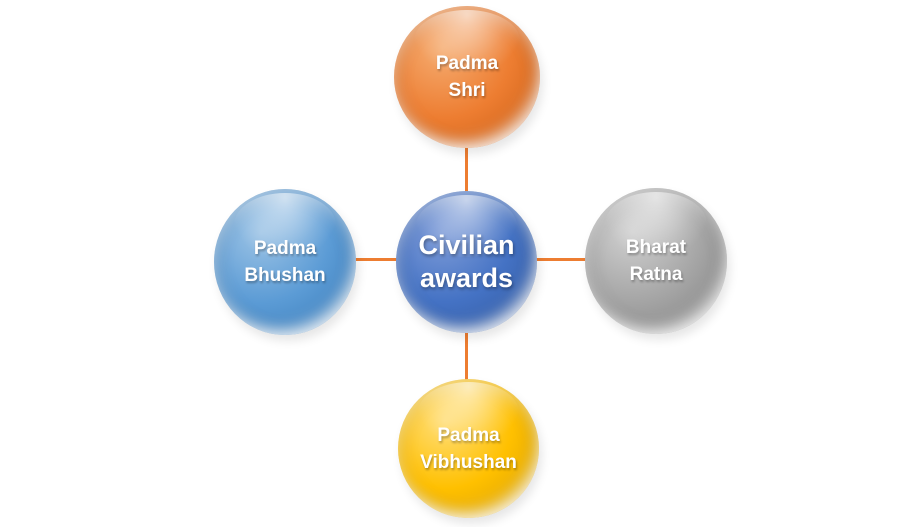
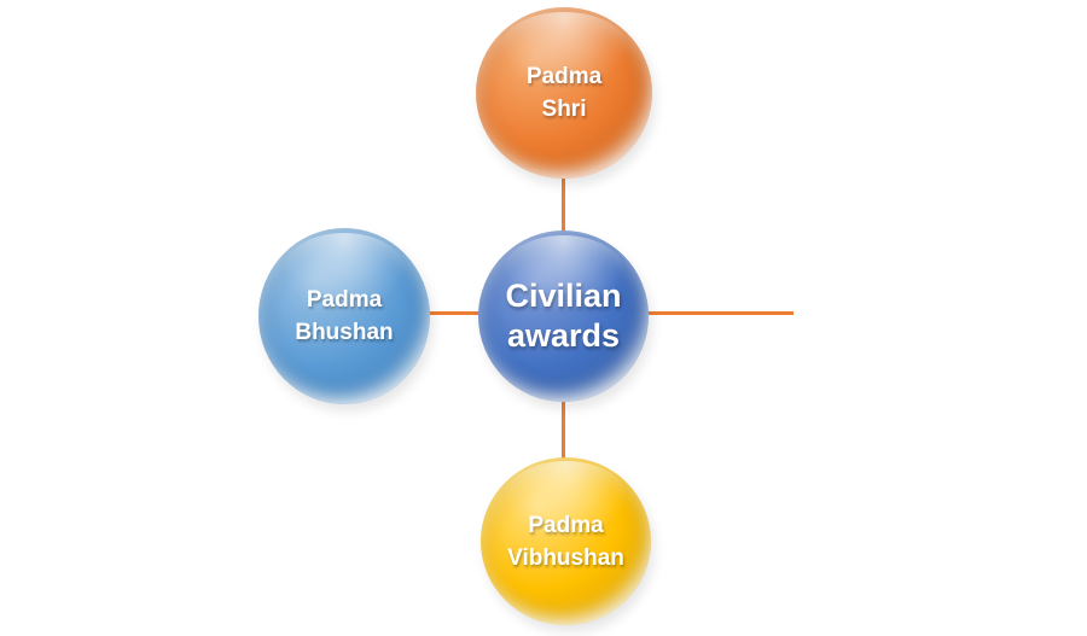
  Padma
  Shri
  Padma
  Bhushan
  Civilian
  awards
- Bharat
- Ratna
  Padma
  Vibhushan
